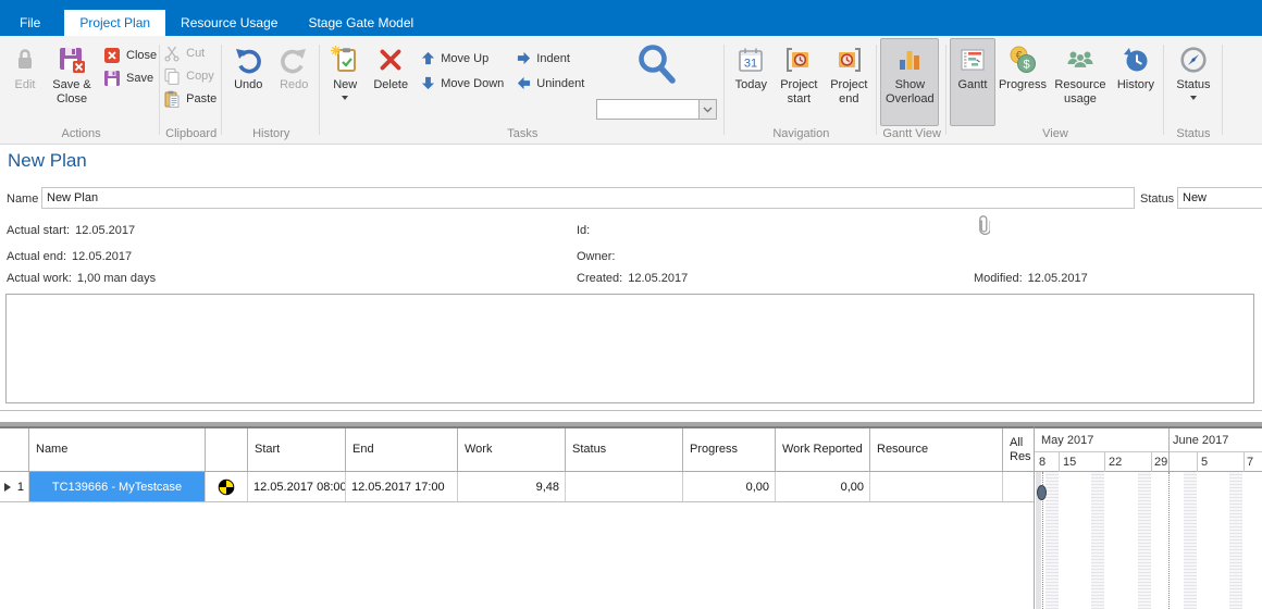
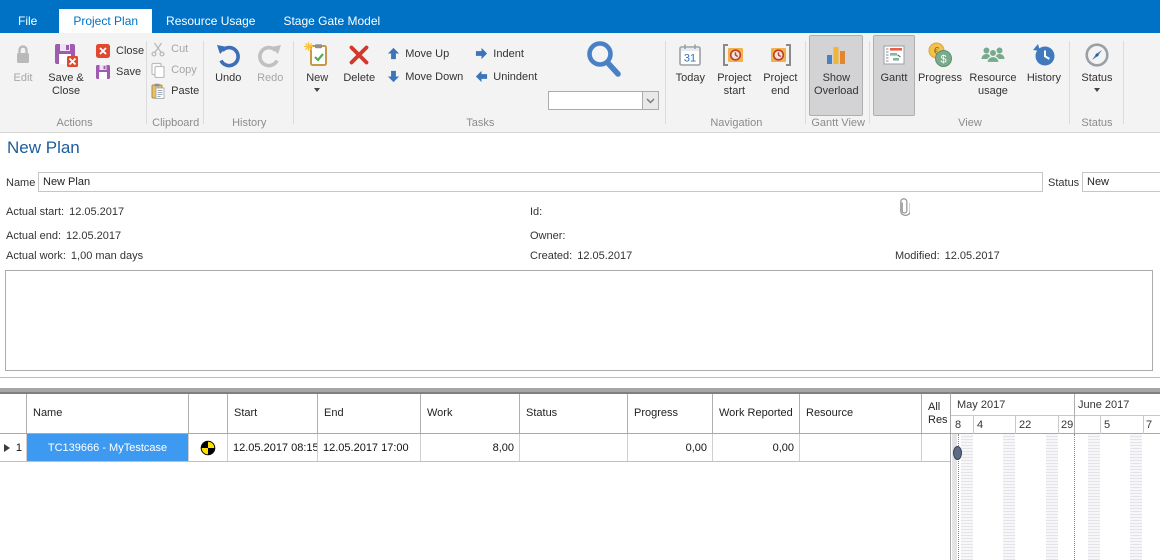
  File
  Project Plan
  Resource Usage
  Stage Gate Model
  Edit
  Save & Close
  Close
  Save
  Actions
  Cut
  Copy
  Paste
  Clipboard
  Undo
  Redo
  History
  New
  Delete
  Move Up
  Move Down
  Indent
  Unindent
  Tasks
  31
  Today
  Project start
  Project end
  Navigation
  Show Overload
  Gantt View
  Gantt
  €
  $
  Progress
  Resource usage
  History
  View
  Status
  Status
  New Plan
  Name
  New Plan
  Status
  New
  Actual start: 12.05.2017
  Id:
  Actual end: 12.05.2017
  Owner:
  Actual work: 1,00 man days
  Created: 12.05.2017
  Modified: 12.05.2017
  Name
  Start
  End
  Work
  Status
  Progress
  Work Reported
  Resource
  All Res
  1
  TC139666 - MyTestcase
- 12.05.2017 08:00
+ 12.05.2017 08:15
  12.05.2017 17:00
- 9,48
+ 8,00
  0,00
  0,00
  May 2017
  June 2017
  8
- 15
+ 4
  22
  29
  5
  7
